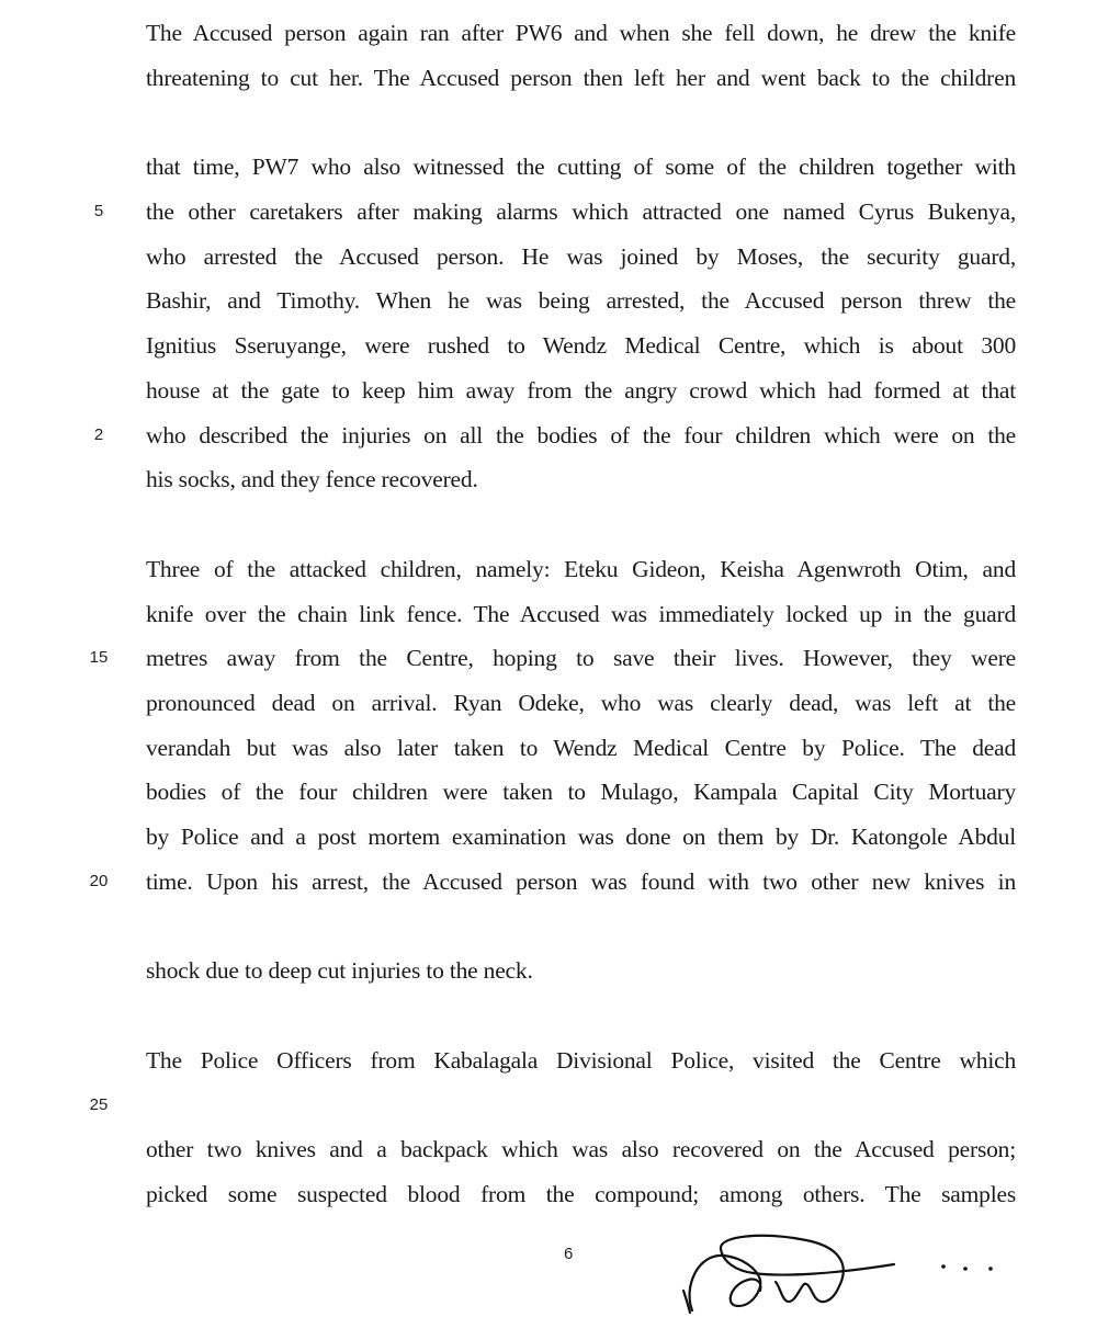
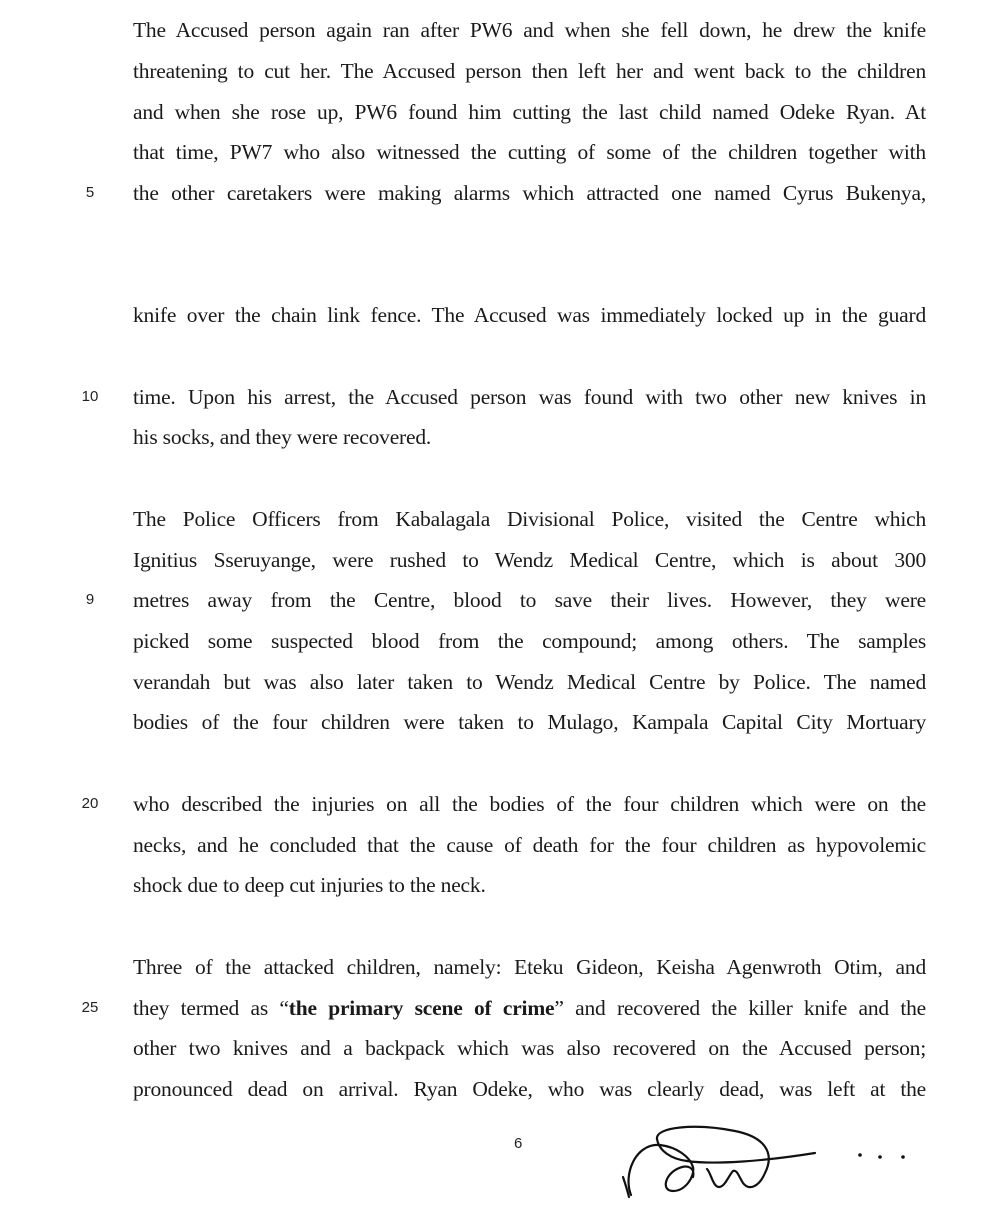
  The Accused person again ran after PW6 and when she fell down, he drew the knife
  threatening to cut her. The Accused person then left her and went back to the children
+ and when she rose up, PW6 found him cutting the last child named Odeke Ryan. At
  that time, PW7 who also witnessed the cutting of some of the children together with
  5
- the other caretakers after making alarms which attracted one named Cyrus Bukenya,
+ the other caretakers were making alarms which attracted one named Cyrus Bukenya,
- who arrested the Accused person. He was joined by Moses, the security guard,
- Bashir, and Timothy. When he was being arrested, the Accused person threw the
- Ignitius Sseruyange, were rushed to Wendz Medical Centre, which is about 300
+ knife over the chain link fence. The Accused was immediately locked up in the guard
- house at the gate to keep him away from the angry crowd which had formed at that
- 2
+ 10
- who described the injuries on all the bodies of the four children which were on the
+ time. Upon his arrest, the Accused person was found with two other new knives in
- his socks, and they fence recovered.
+ his socks, and they were recovered.
- Three of the attacked children, namely: Eteku Gideon, Keisha Agenwroth Otim, and
+ The Police Officers from Kabalagala Divisional Police, visited the Centre which
- knife over the chain link fence. The Accused was immediately locked up in the guard
+ Ignitius Sseruyange, were rushed to Wendz Medical Centre, which is about 300
- 15
+ 9
- metres away from the Centre, hoping to save their lives. However, they were
+ metres away from the Centre, blood to save their lives. However, they were
- pronounced dead on arrival. Ryan Odeke, who was clearly dead, was left at the
+ picked some suspected blood from the compound; among others. The samples
- verandah but was also later taken to Wendz Medical Centre by Police. The dead
+ verandah but was also later taken to Wendz Medical Centre by Police. The named
  bodies of the four children were taken to Mulago, Kampala Capital City Mortuary
- by Police and a post mortem examination was done on them by Dr. Katongole Abdul
  20
- time. Upon his arrest, the Accused person was found with two other new knives in
+ who described the injuries on all the bodies of the four children which were on the
+ necks, and he concluded that the cause of death for the four children as hypovolemic
  shock due to deep cut injuries to the neck.
- The Police Officers from Kabalagala Divisional Police, visited the Centre which
+ Three of the attacked children, namely: Eteku Gideon, Keisha Agenwroth Otim, and
  25
+ they termed as “the primary scene of crime” and recovered the killer knife and the
  other two knives and a backpack which was also recovered on the Accused person;
- picked some suspected blood from the compound; among others. The samples
+ pronounced dead on arrival. Ryan Odeke, who was clearly dead, was left at the
  6
